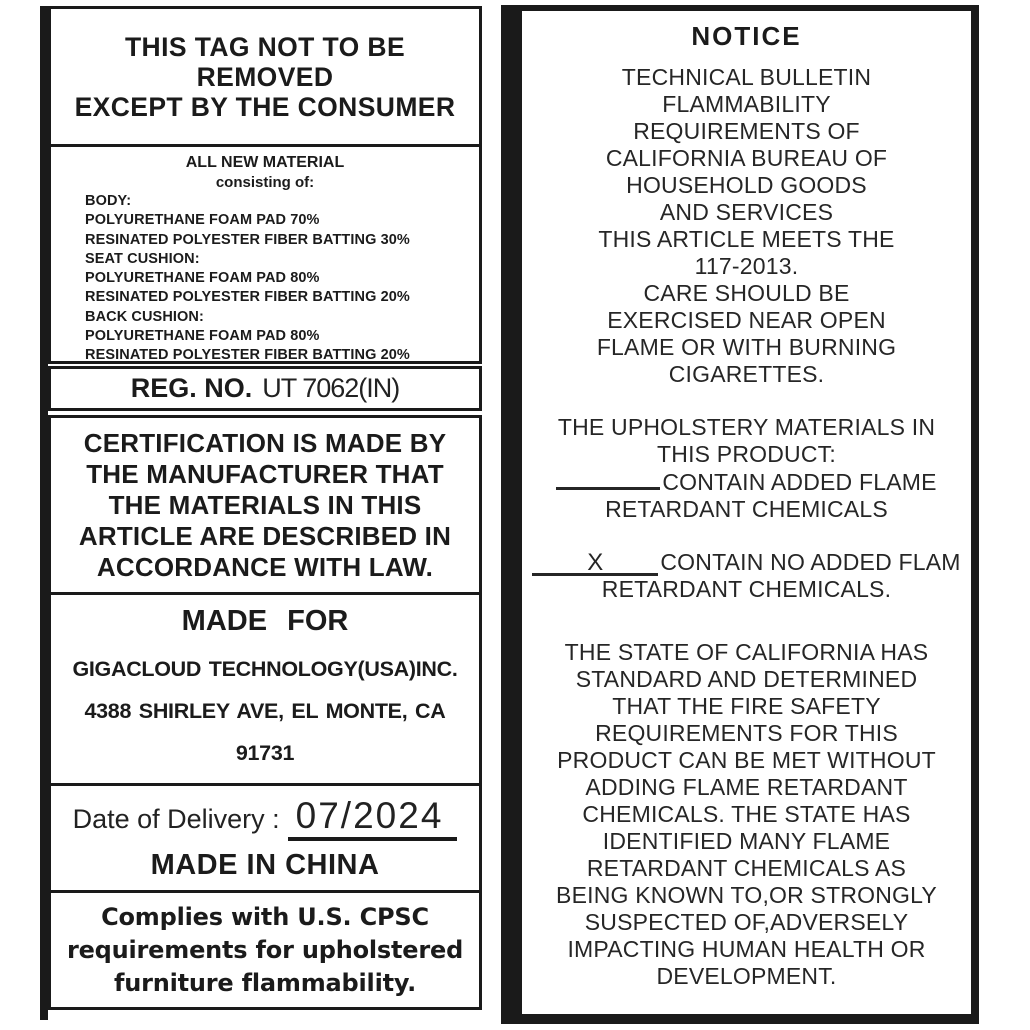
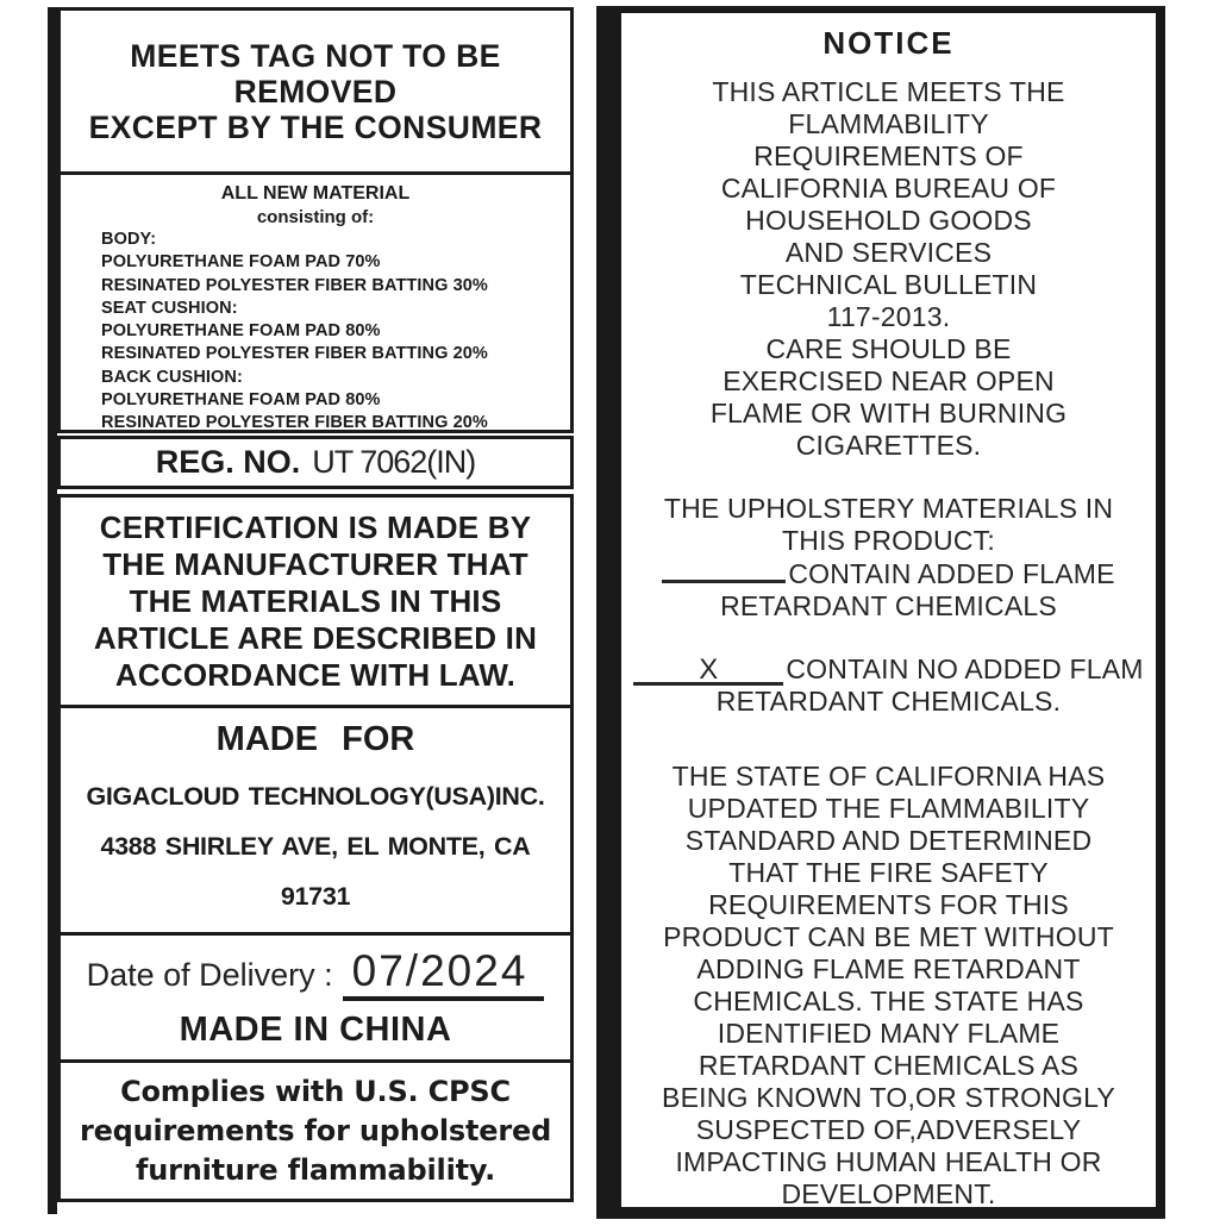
- THIS TAG NOT TO BE
+ MEETS TAG NOT TO BE
  REMOVED
  EXCEPT BY THE CONSUMER
  ALL NEW MATERIAL
  consisting of:
  BODY:
  POLYURETHANE FOAM PAD 70%
  RESINATED POLYESTER FIBER BATTING 30%
  SEAT CUSHION:
  POLYURETHANE FOAM PAD 80%
  RESINATED POLYESTER FIBER BATTING 20%
  BACK CUSHION:
  POLYURETHANE FOAM PAD 80%
  RESINATED POLYESTER FIBER BATTING 20%
  REG. NO.
  UT 7062(IN)
  CERTIFICATION IS MADE BY
  THE MANUFACTURER THAT
  THE MATERIALS IN THIS
  ARTICLE ARE DESCRIBED IN
  ACCORDANCE WITH LAW.
  MADE FOR
  GIGACLOUD TECHNOLOGY(USA)INC.
  4388 SHIRLEY AVE, EL MONTE, CA
  91731
  Date of Delivery :
  07/2024
  MADE IN CHINA
  Complies with U.S. CPSC
  requirements for upholstered
  furniture flammability.
  NOTICE
- TECHNICAL BULLETIN
+ THIS ARTICLE MEETS THE
  FLAMMABILITY
  REQUIREMENTS OF
  CALIFORNIA BUREAU OF
  HOUSEHOLD GOODS
  AND SERVICES
- THIS ARTICLE MEETS THE
+ TECHNICAL BULLETIN
  117-2013.
  CARE SHOULD BE
  EXERCISED NEAR OPEN
  FLAME OR WITH BURNING
  CIGARETTES.
  THE UPHOLSTERY MATERIALS IN
  THIS PRODUCT:
  CONTAIN ADDED FLAME
  RETARDANT CHEMICALS
  X CONTAIN NO ADDED FLAM
  RETARDANT CHEMICALS.
  THE STATE OF CALIFORNIA HAS
+ UPDATED THE FLAMMABILITY
  STANDARD AND DETERMINED
  THAT THE FIRE SAFETY
  REQUIREMENTS FOR THIS
  PRODUCT CAN BE MET WITHOUT
  ADDING FLAME RETARDANT
  CHEMICALS. THE STATE HAS
  IDENTIFIED MANY FLAME
  RETARDANT CHEMICALS AS
  BEING KNOWN TO,OR STRONGLY
  SUSPECTED OF,ADVERSELY
  IMPACTING HUMAN HEALTH OR
  DEVELOPMENT.
